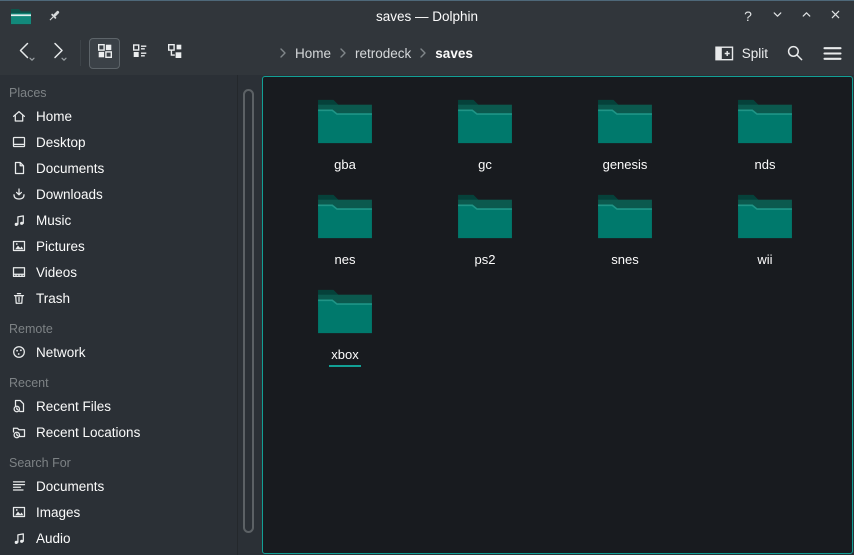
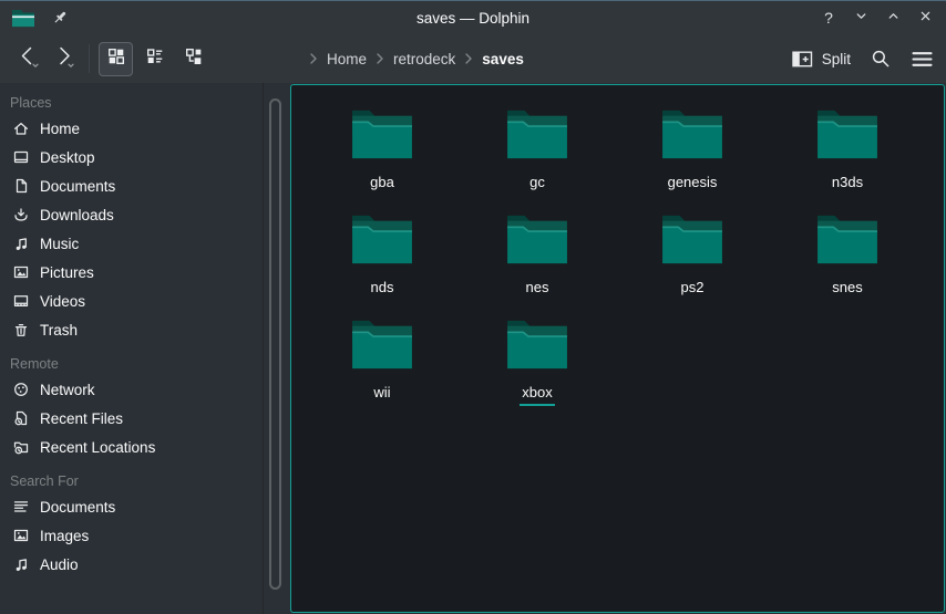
  saves — Dolphin
  ?
  Home
  retrodeck
  saves
  Split
  Places
  Home
  Desktop
  Documents
  Downloads
  Music
  Pictures
  Videos
  Trash
  Remote
  Network
- Recent
  Recent Files
  Recent Locations
  Search For
  Documents
  Images
  Audio
  gba
  gc
  genesis
+ n3ds
  nds
  nes
  ps2
  snes
  wii
  xbox
